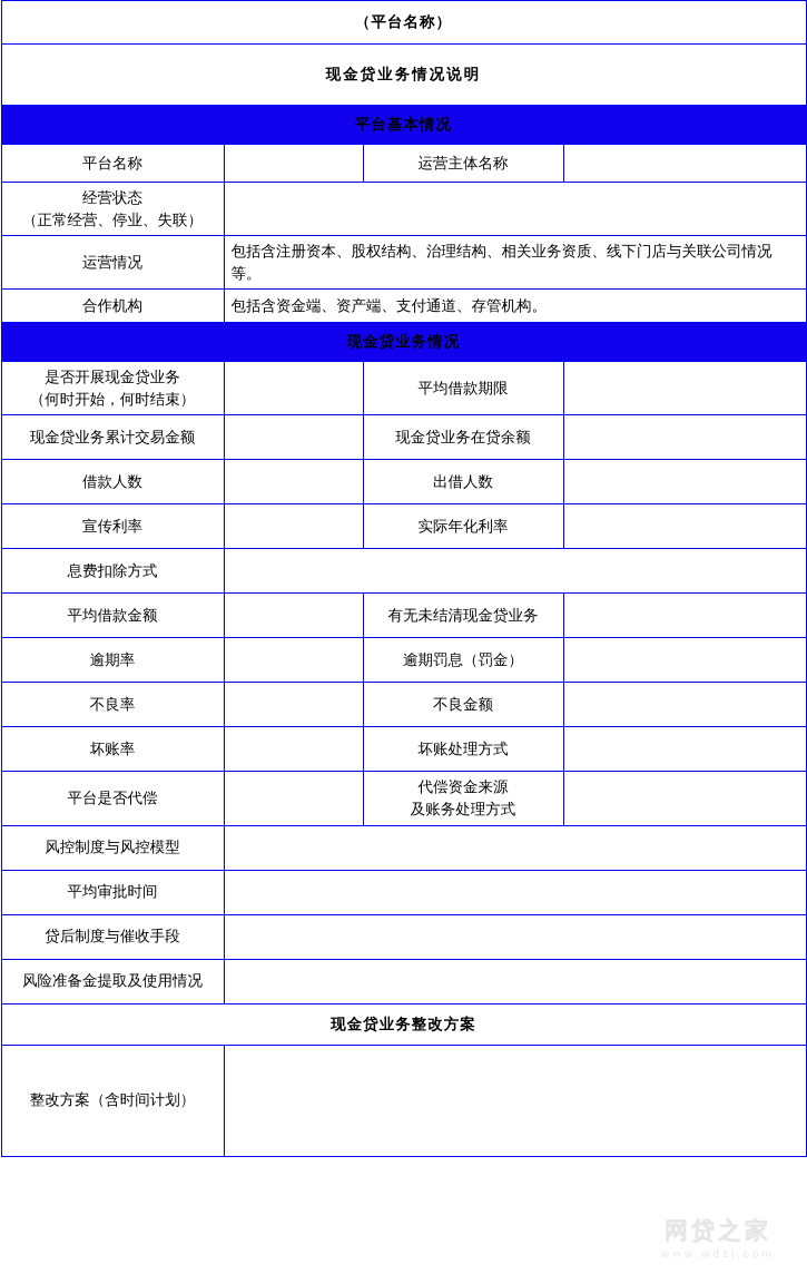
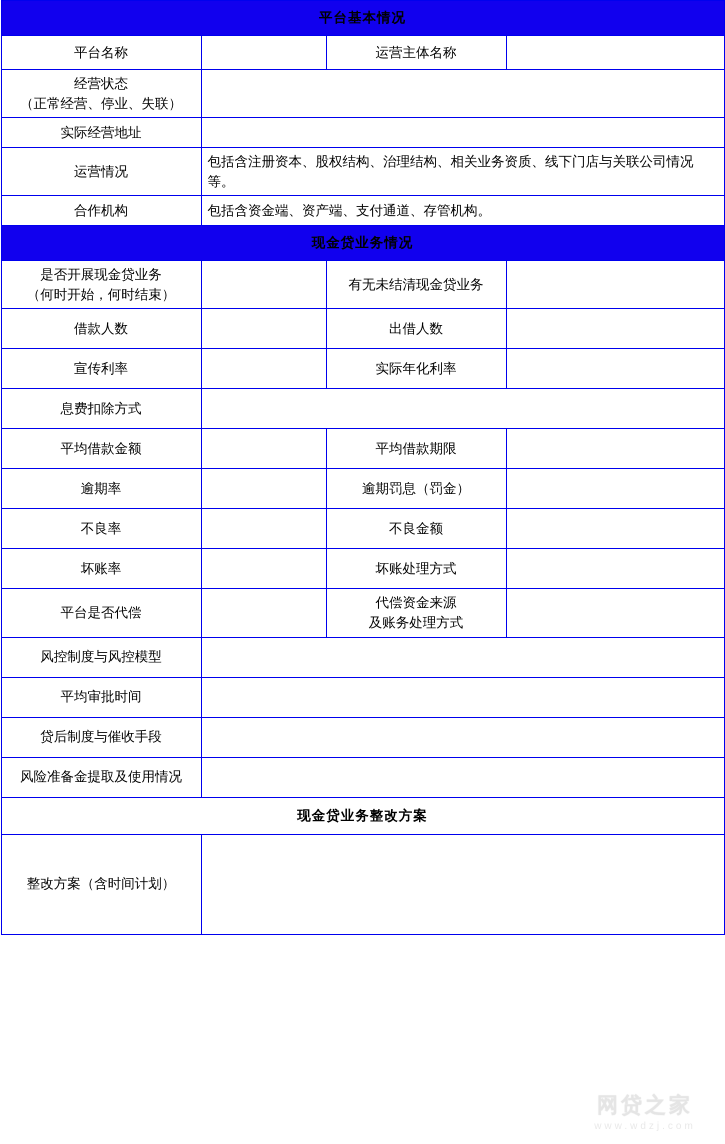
- （平台名称）
- 现金贷业务情况说明
  平台基本情况
  平台名称		运营主体名称
  经营状态 （正常经营、停业、失联）
+ 实际经营地址
  运营情况	包括含注册资本、股权结构、治理结构、相关业务资质、线下门店与关联公司情况等。
  合作机构	包括含资金端、资产端、支付通道、存管机构。
  现金贷业务情况
- 是否开展现金贷业务 （何时开始，何时结束）		平均借款期限
+ 是否开展现金贷业务 （何时开始，何时结束）		有无未结清现金贷业务
- 现金贷业务累计交易金额		现金贷业务在贷余额
  借款人数		出借人数
  宣传利率		实际年化利率
  息费扣除方式
- 平均借款金额		有无未结清现金贷业务
+ 平均借款金额		平均借款期限
  逾期率		逾期罚息（罚金）
  不良率		不良金额
  坏账率		坏账处理方式
  平台是否代偿		代偿资金来源 及账务处理方式
  风控制度与风控模型
  平均审批时间
  贷后制度与催收手段
  风险准备金提取及使用情况
  现金贷业务整改方案
  整改方案（含时间计划）
  网贷之家
